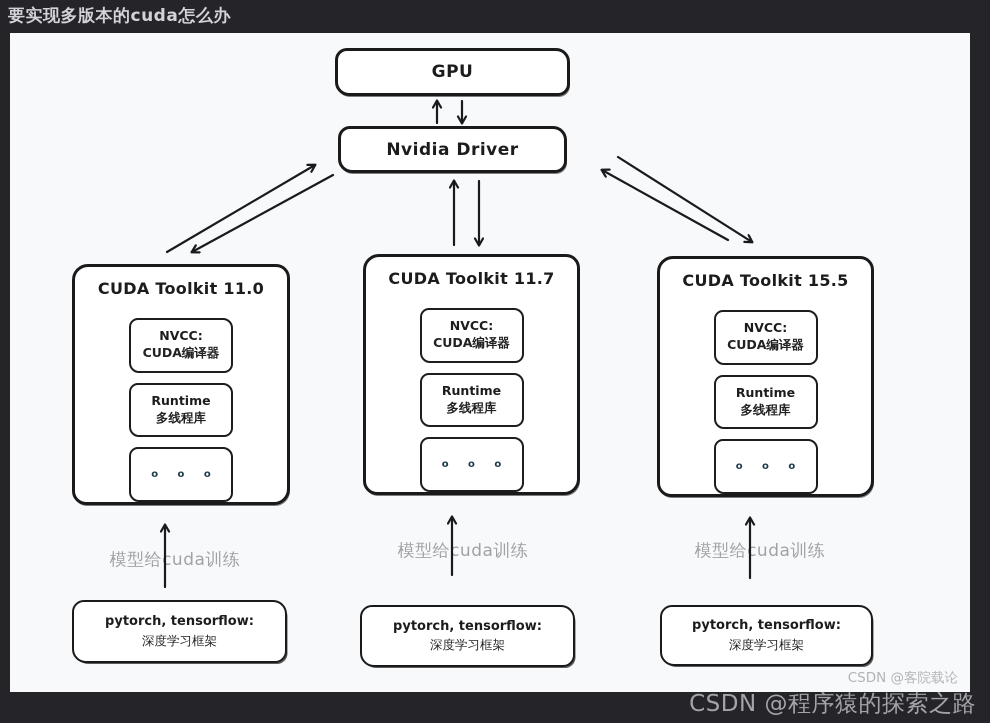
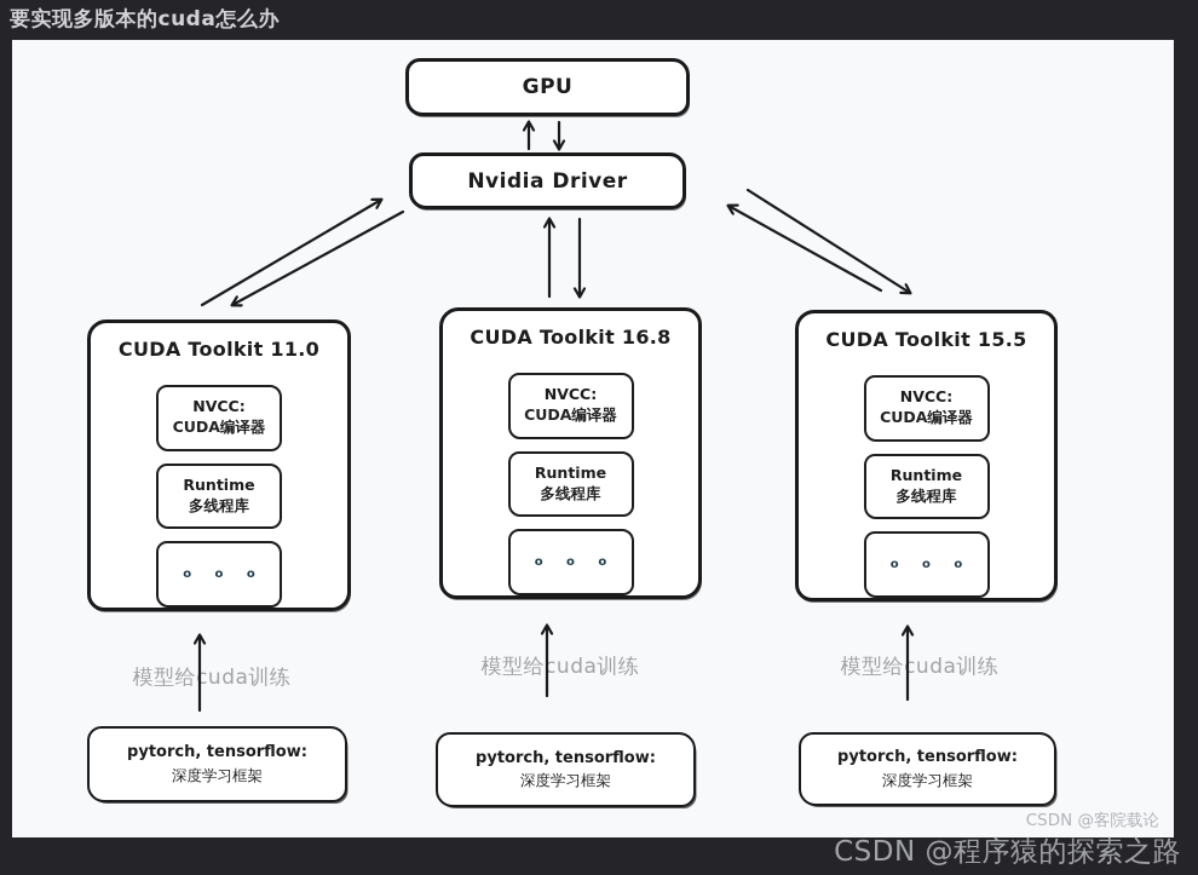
  要实现多版本的cuda怎么办
  GPU
  Nvidia Driver
  CUDA Toolkit 11.0
  NVCC:
  CUDA编译器
  Runtime
  多线程库
  o o o
- CUDA Toolkit 11.7
+ CUDA Toolkit 16.8
  NVCC:
  CUDA编译器
  Runtime
  多线程库
  o o o
  CUDA Toolkit 15.5
  NVCC:
  CUDA编译器
  Runtime
  多线程库
  o o o
  模型给cuda训练
  模型给cuda训练
  模型给cuda训练
  pytorch, tensorflow:
  深度学习框架
  pytorch, tensorflow:
  深度学习框架
  pytorch, tensorflow:
  深度学习框架
  CSDN @客院载论
  CSDN @程序猿的探索之路
